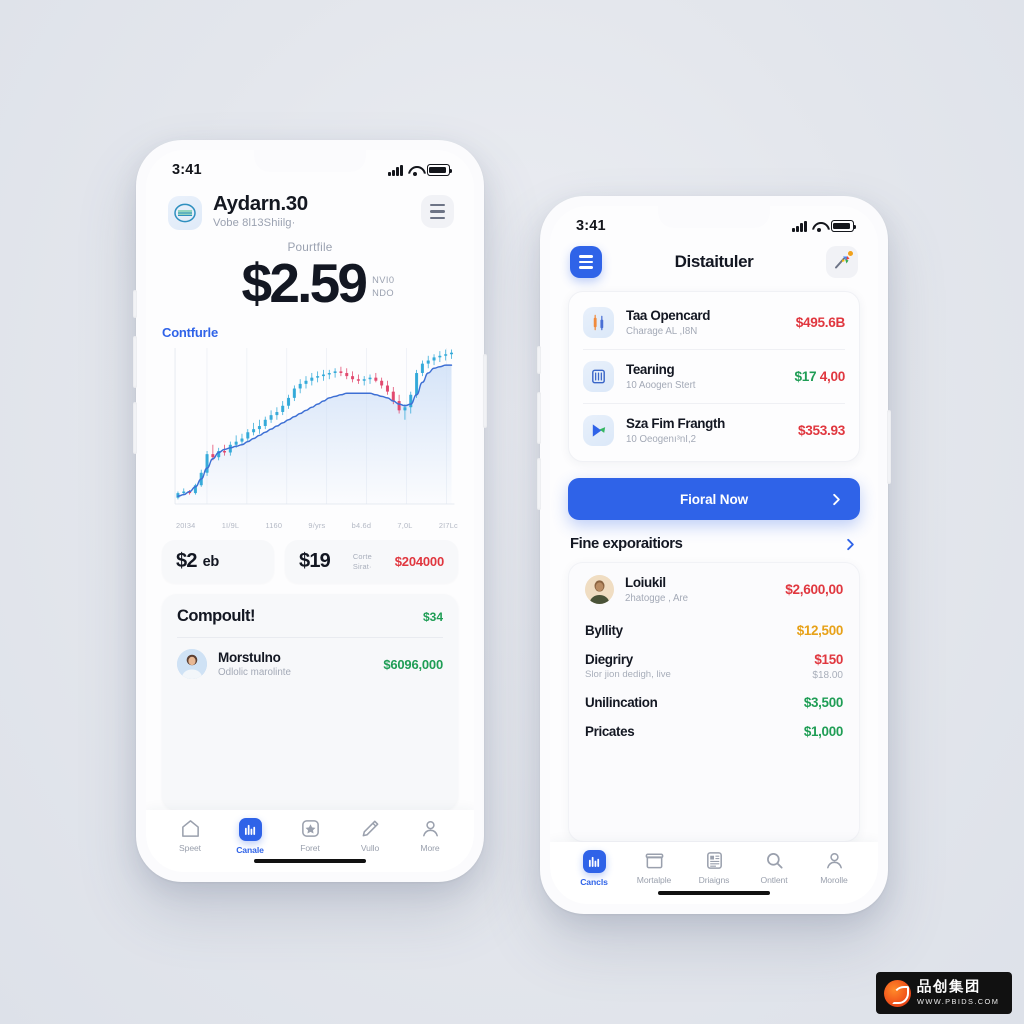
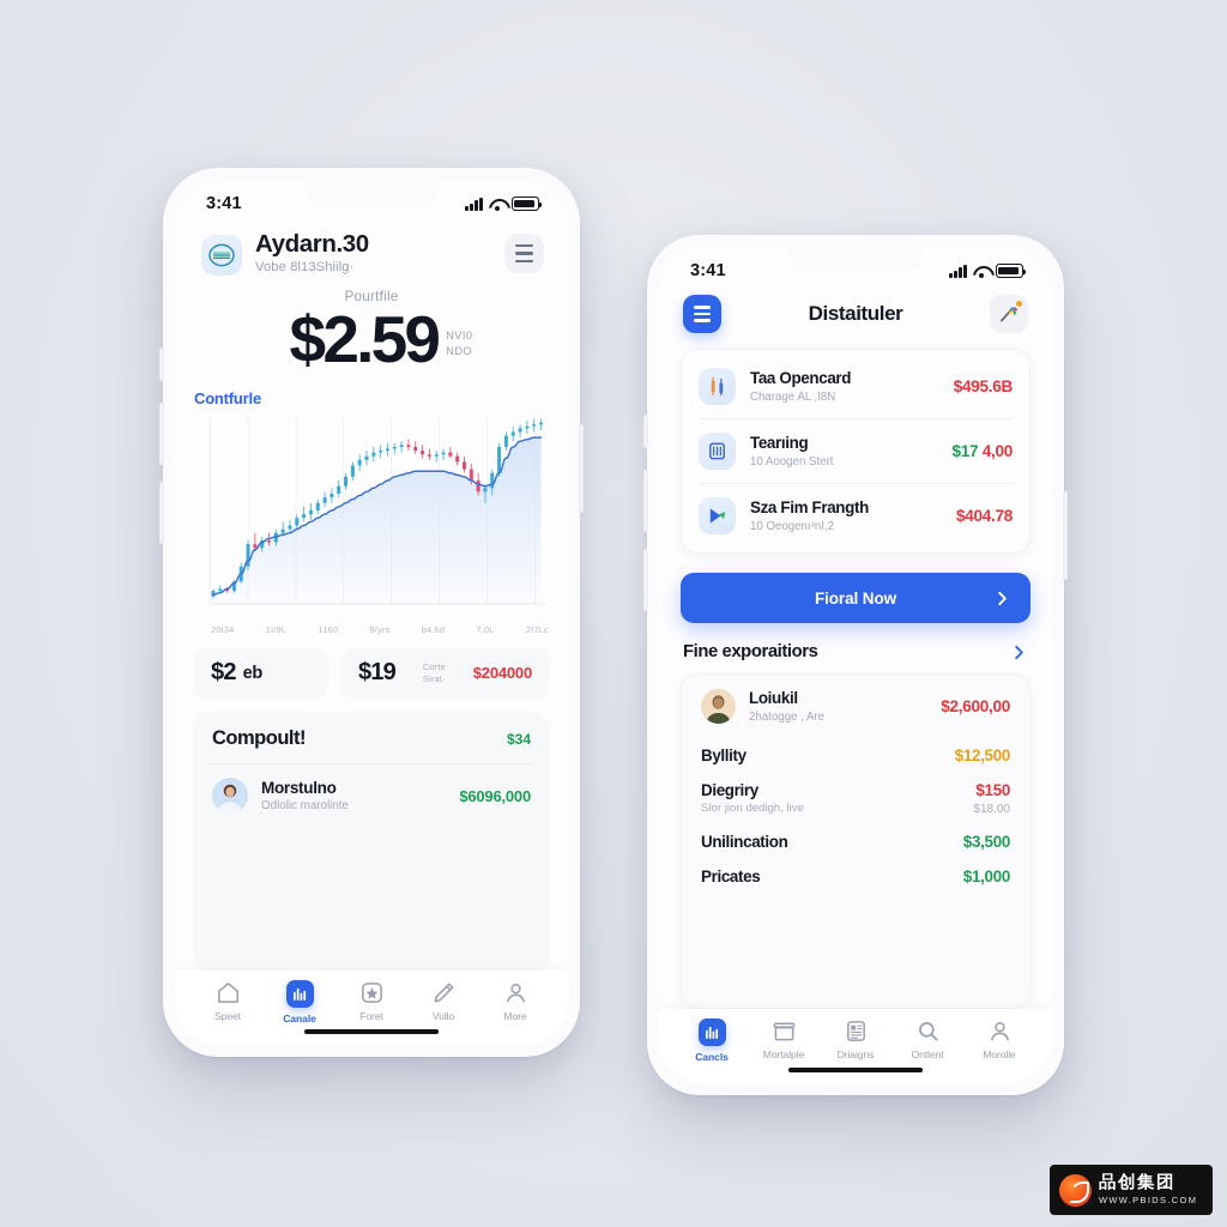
  3:41
  Aydarn.30
  Vobe 8l13Shiilg·
  Pourtfile
  $2.59
  NVI0
  NDO
  Contfurle
  20I34
  1I/9L
  1160
  9/yrs
  b4.6d
  7,0L
  2I7Lc
  $2
  eb
  $19
  Corte
  Sirat·
  $204000
  Compoult!
  $34
  Morstulno
  Odlolic marolinte
  $6096,000
  Speet
  Canale
  Foret
  Vullo
  More
  3:41
  Distaituler
  Taa Opencard
  Charage AL ,I8N
  $495.6B
  Tearıing
  10 Aoogen Stert
  $17 4,00
  Sza Fim Frangth
  10 Oeogenı³nI,2
- $353.93
+ $404.78
  Fioral Now
  Fine exporaitiors
  Loiukil
  2hatogge , Are
  $2,600,00
  Byllity
  $12,500
  Diegriry
  Slor jion dedigh, live
  $150
  $18.00
  Unilincation
  $3,500
  Pricates
  $1,000
  Cancls
  Mortalple
  Driaigns
  Ontlent
  Morolle
  品创集团
  WWW.PBIDS.COM
